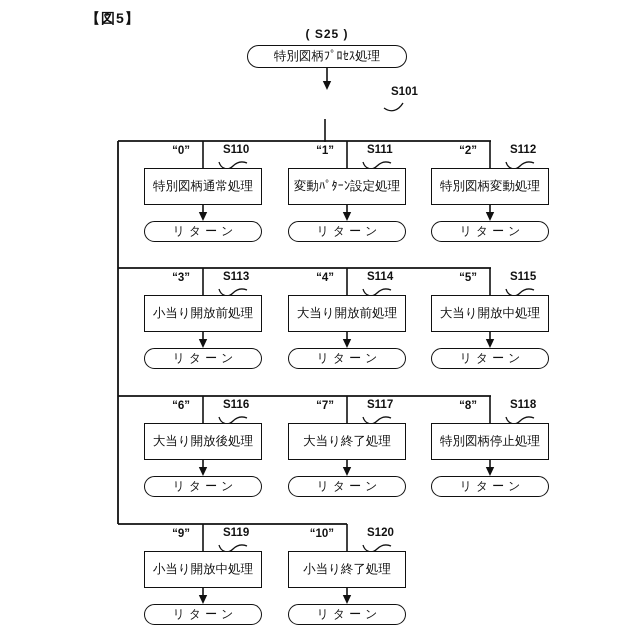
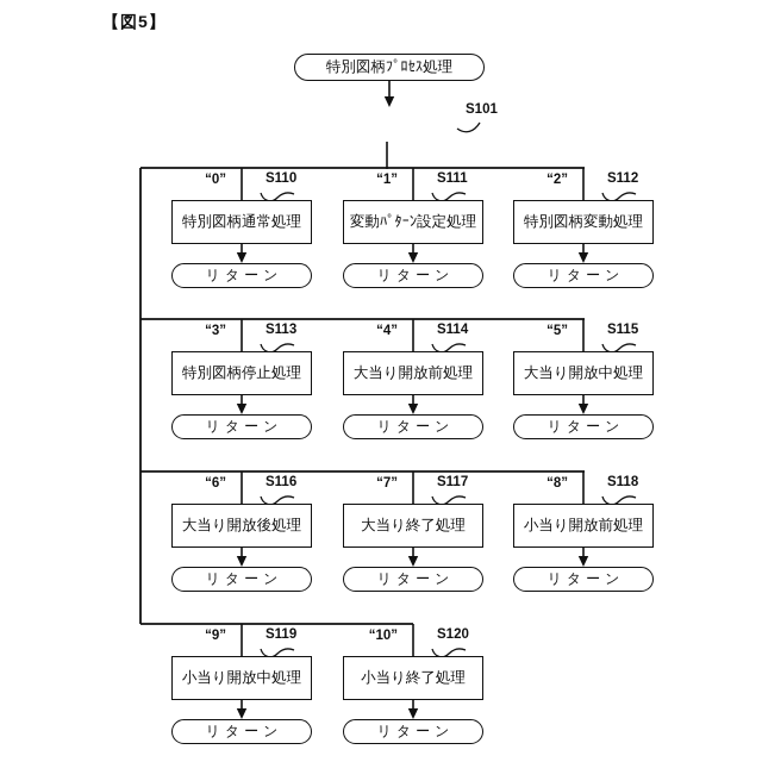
  【図5】
- ( S25 )
  特別図柄ﾌﾟﾛｾｽ処理
  S101
  “0”
  S110
  特別図柄通常処理
  リターン
  “1”
  S111
  変動ﾊﾟﾀｰﾝ設定処理
  リターン
  “2”
  S112
  特別図柄変動処理
  リターン
  “3”
  S113
- 小当り開放前処理
+ 特別図柄停止処理
  リターン
  “4”
  S114
  大当り開放前処理
  リターン
  “5”
  S115
  大当り開放中処理
  リターン
  “6”
  S116
  大当り開放後処理
  リターン
  “7”
  S117
  大当り終了処理
  リターン
  “8”
  S118
- 特別図柄停止処理
+ 小当り開放前処理
  リターン
  “9”
  S119
  小当り開放中処理
  リターン
  “10”
  S120
  小当り終了処理
  リターン
